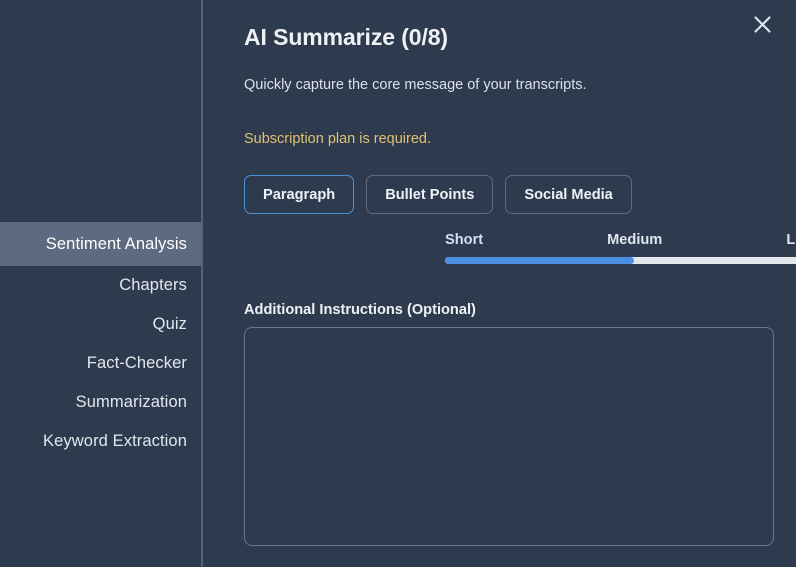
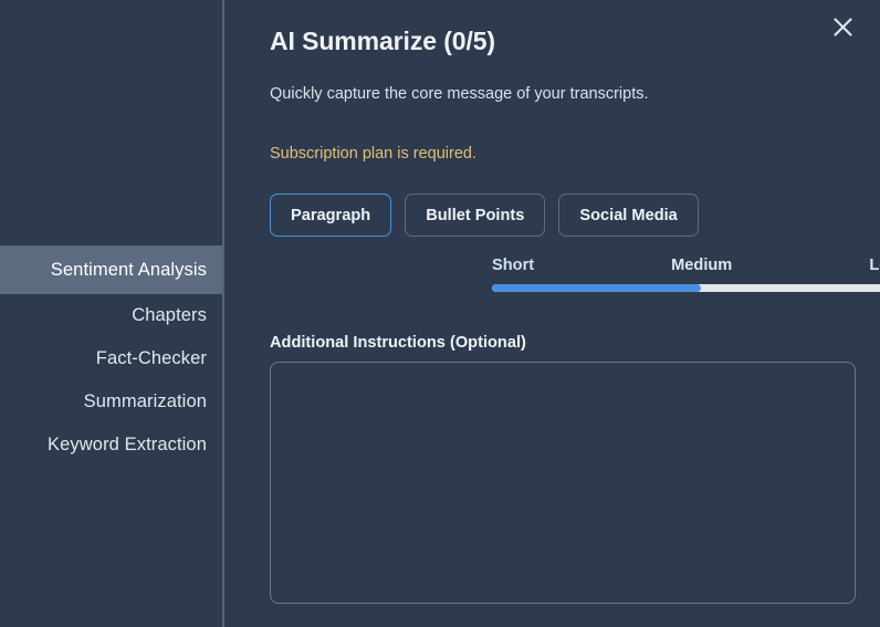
  Sentiment Analysis
  Chapters
- Quiz
  Fact-Checker
  Summarization
  Keyword Extraction
- AI Summarize (0/8)
+ AI Summarize (0/5)
  Quickly capture the core message of your transcripts.
  Subscription plan is required.
  Paragraph
  Bullet Points
  Social Media
  Short
  Medium
  Additional Instructions (Optional)
